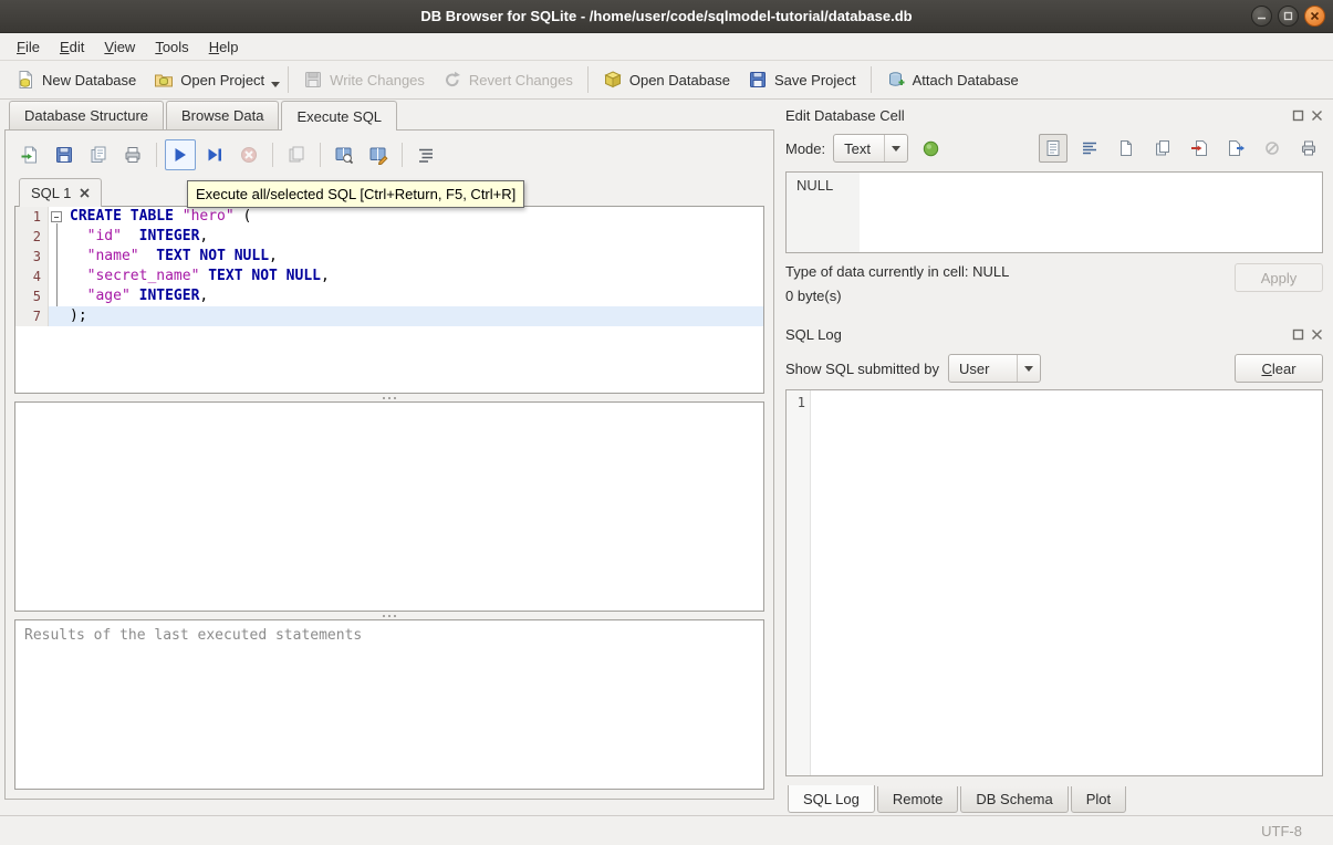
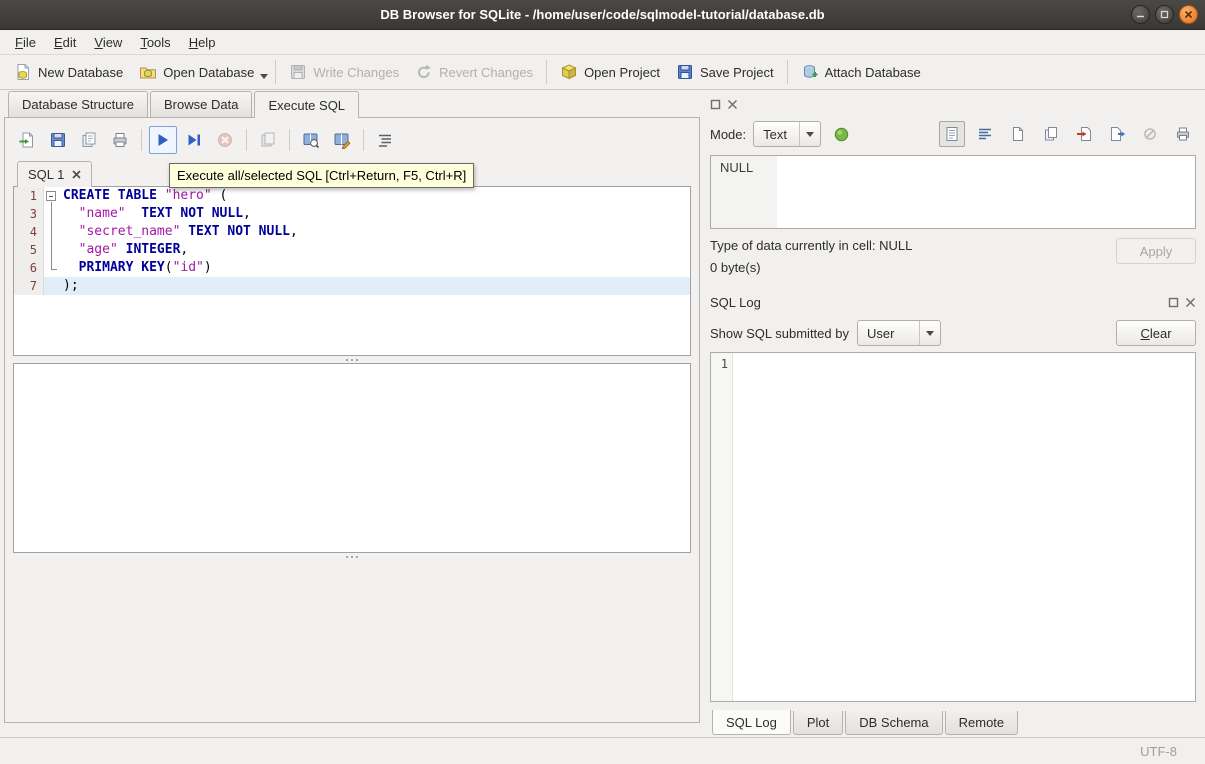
  DB Browser for SQLite - /home/user/code/sqlmodel-tutorial/database.db
  File
  Edit
  View
  Tools
  Help
  New Database
- Open Project
+ Open Database
  Write Changes
  Revert Changes
- Open Database
+ Open Project
  Save Project
  Attach Database
  Database Structure
  Browse Data
  Execute SQL
  SQL 1
  1
  CREATE TABLE "hero" (
- 2
- "id" INTEGER,
  3
  "name" TEXT NOT NULL,
  4
  "secret_name" TEXT NOT NULL,
  5
  "age" INTEGER,
+ 6
+ PRIMARY KEY("id")
  7
  );
- Results of the last executed statements
- Edit Database Cell
  Mode:
  Text
  NULL
  Type of data currently in cell: NULL
  0 byte(s)
  Apply
  SQL Log
  Show SQL submitted by
  User
  Clear
  1
  SQL Log
- Remote
+ Plot
  DB Schema
- Plot
+ Remote
  UTF-8
  Execute all/selected SQL [Ctrl+Return, F5, Ctrl+R]
